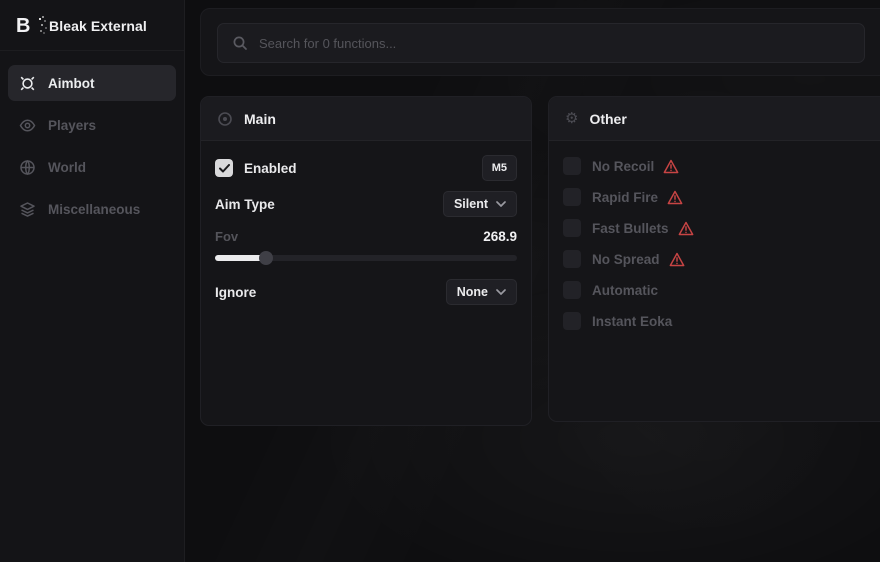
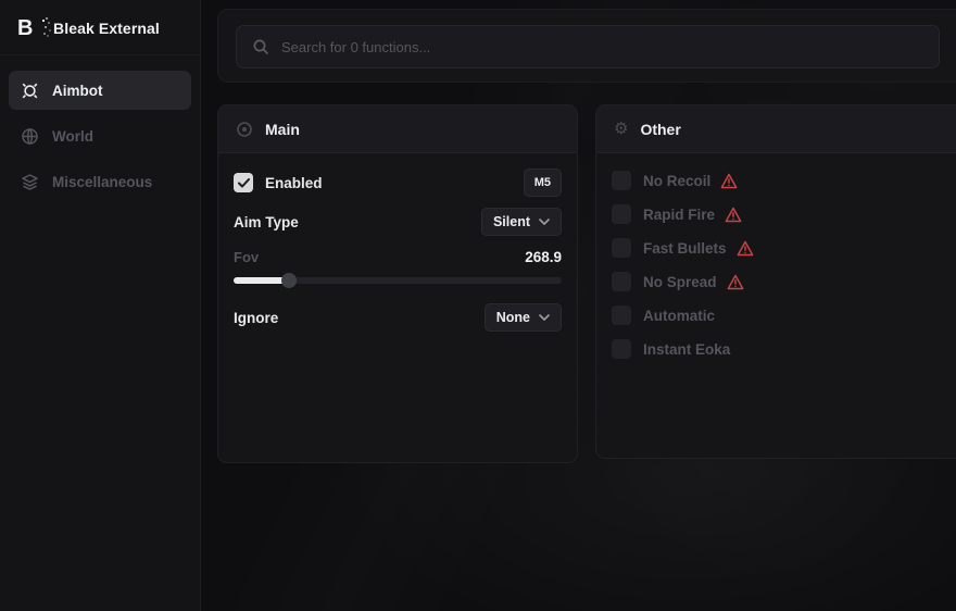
  B
  Bleak External
  Aimbot
- Players
  World
  Miscellaneous
  Search for 0 functions...
  Main
  Enabled
  M5
  Aim Type
  Silent
  Fov
  268.9
  Ignore
  None
  ⚙
  Other
  No Recoil
  Rapid Fire
  Fast Bullets
  No Spread
  Automatic
  Instant Eoka
